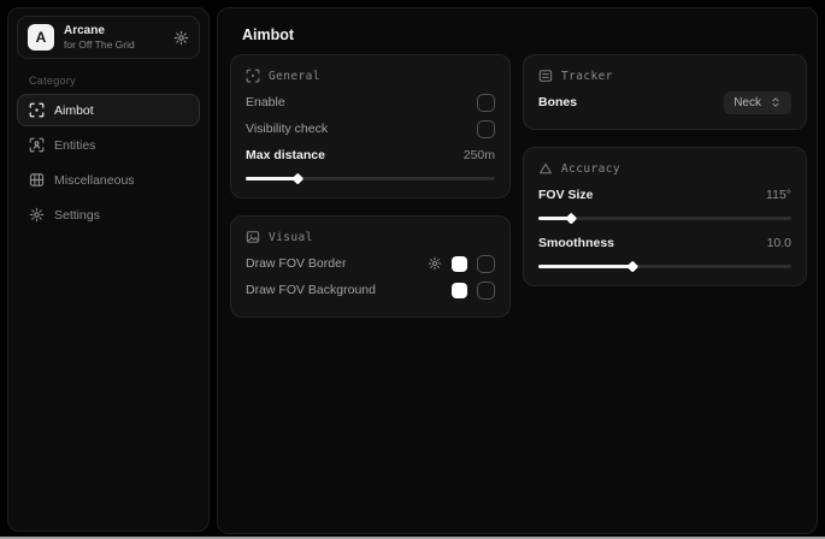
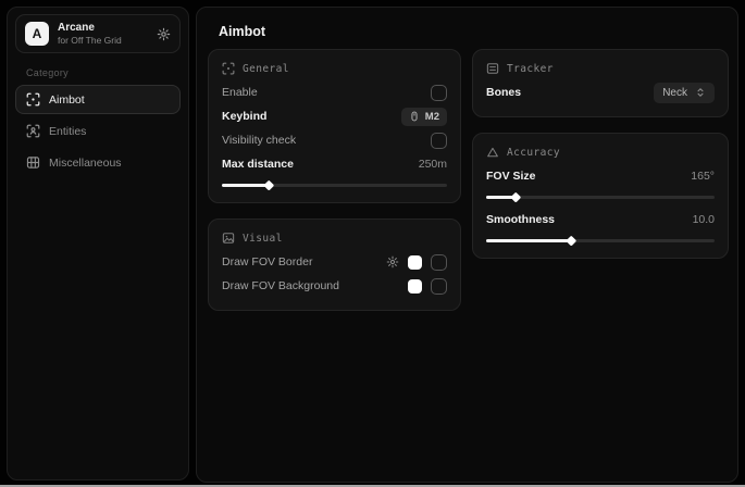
  A
  Arcane
  for Off The Grid
  Category
  Aimbot
  Entities
  Miscellaneous
- Settings
  Aimbot
  General
  Enable
+ Keybind
+ M2
  Visibility check
  Max distance
  250m
  Visual
  Draw FOV Border
  Draw FOV Background
  Tracker
  Bones
  Neck
  Accuracy
  FOV Size
- 115°
+ 165°
  Smoothness
  10.0
